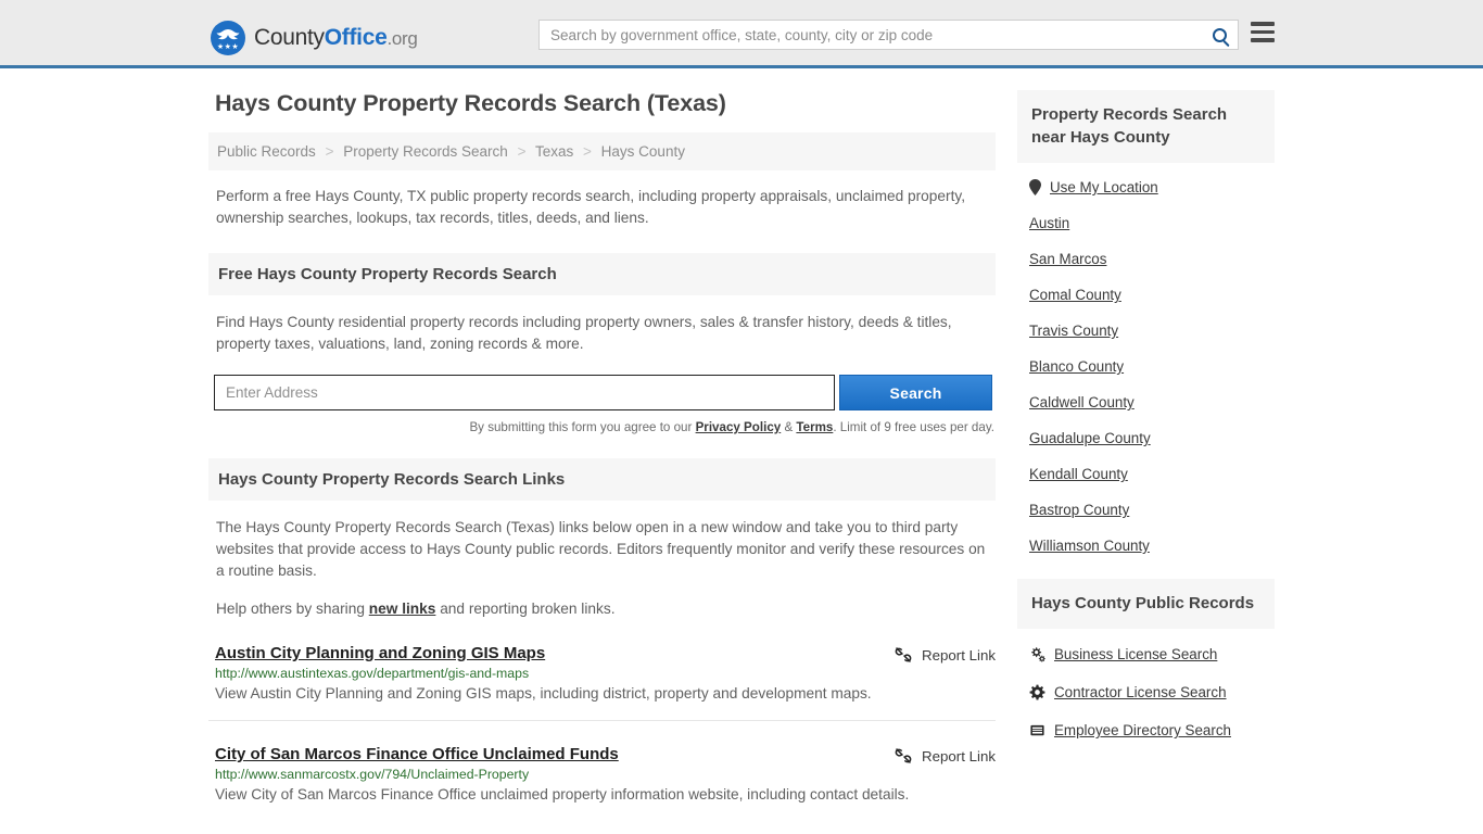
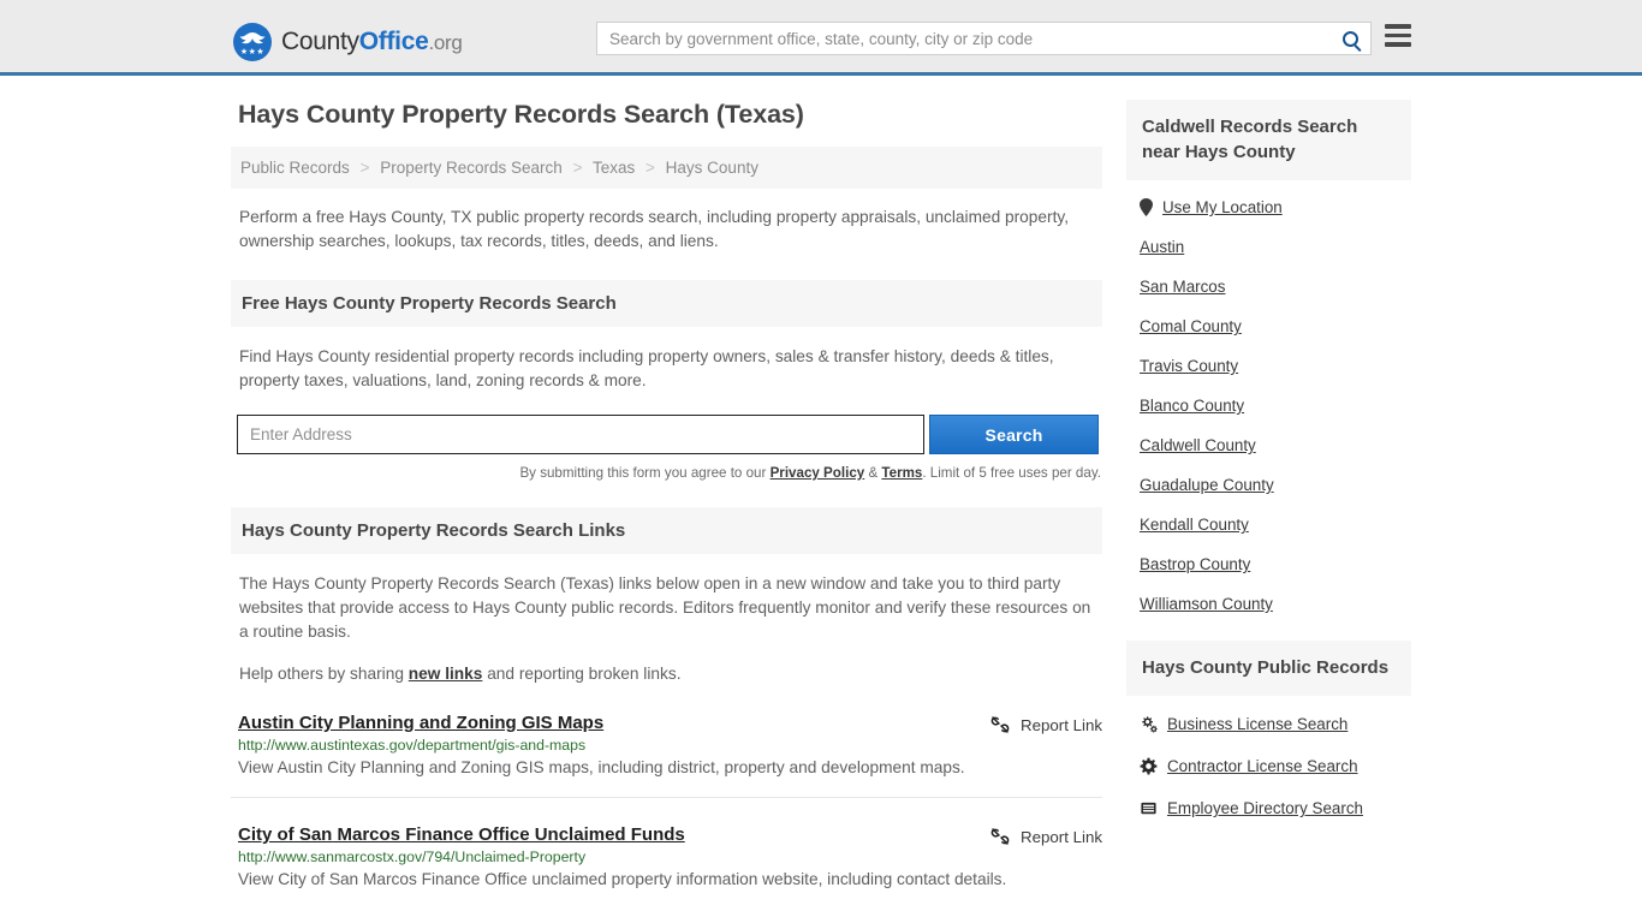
  CountyOffice.org
  Search by government office, state, county, city or zip code
  Hays County Property Records Search (Texas)
  Public Records > Property Records Search > Texas > Hays County
  Perform a free Hays County, TX public property records search, including property appraisals, unclaimed property, ownership searches, lookups, tax records, titles, deeds, and liens.
  Free Hays County Property Records Search
  Find Hays County residential property records including property owners, sales & transfer history, deeds & titles, property taxes, valuations, land, zoning records & more.
  Enter Address
  Search
- By submitting this form you agree to our Privacy Policy & Terms. Limit of 9 free uses per day.
+ By submitting this form you agree to our Privacy Policy & Terms. Limit of 5 free uses per day.
  Hays County Property Records Search Links
  The Hays County Property Records Search (Texas) links below open in a new window and take you to third party websites that provide access to Hays County public records. Editors frequently monitor and verify these resources on a routine basis.
  Help others by sharing new links and reporting broken links.
  Austin City Planning and Zoning GIS Maps
  http://www.austintexas.gov/department/gis-and-maps
  View Austin City Planning and Zoning GIS maps, including district, property and development maps.
  Report Link
  City of San Marcos Finance Office Unclaimed Funds
  http://www.sanmarcostx.gov/794/Unclaimed-Property
  View City of San Marcos Finance Office unclaimed property information website, including contact details.
  Report Link
- Property Records Search near Hays County
+ Caldwell Records Search near Hays County
  Use My Location
  Austin
  San Marcos
  Comal County
  Travis County
  Blanco County
  Caldwell County
  Guadalupe County
  Kendall County
  Bastrop County
  Williamson County
  Hays County Public Records
  Business License Search
  Contractor License Search
  Employee Directory Search
